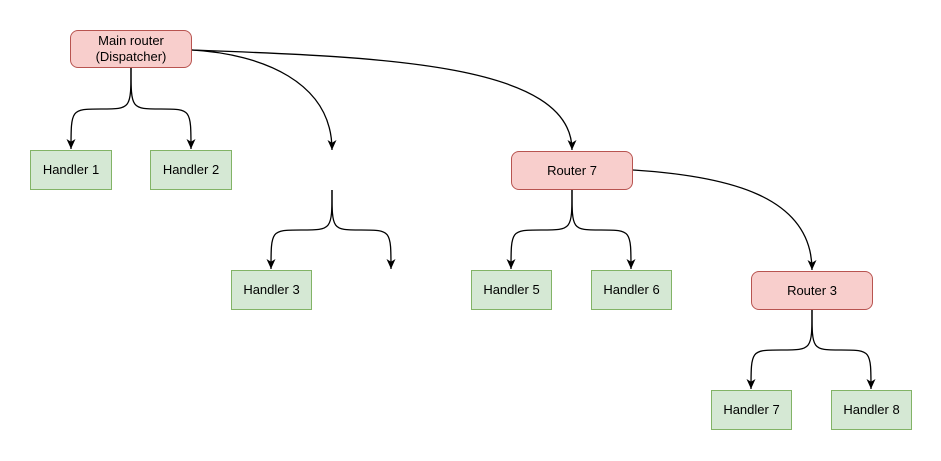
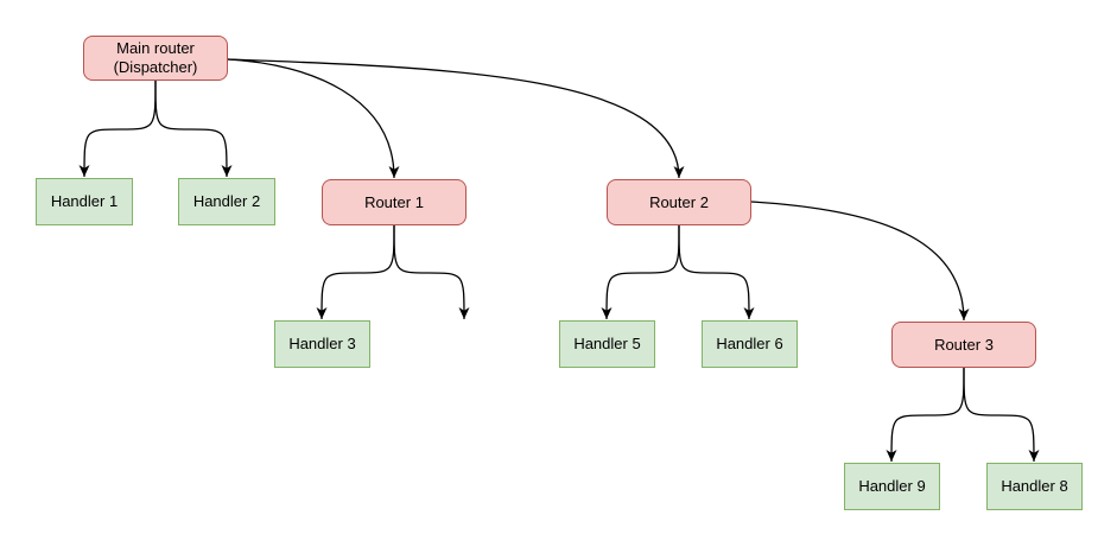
  Main router
  (Dispatcher)
  Handler 1
  Handler 2
+ Router 1
- Router 7
+ Router 2
  Handler 3
  Handler 5
  Handler 6
  Router 3
- Handler 7
+ Handler 9
  Handler 8
